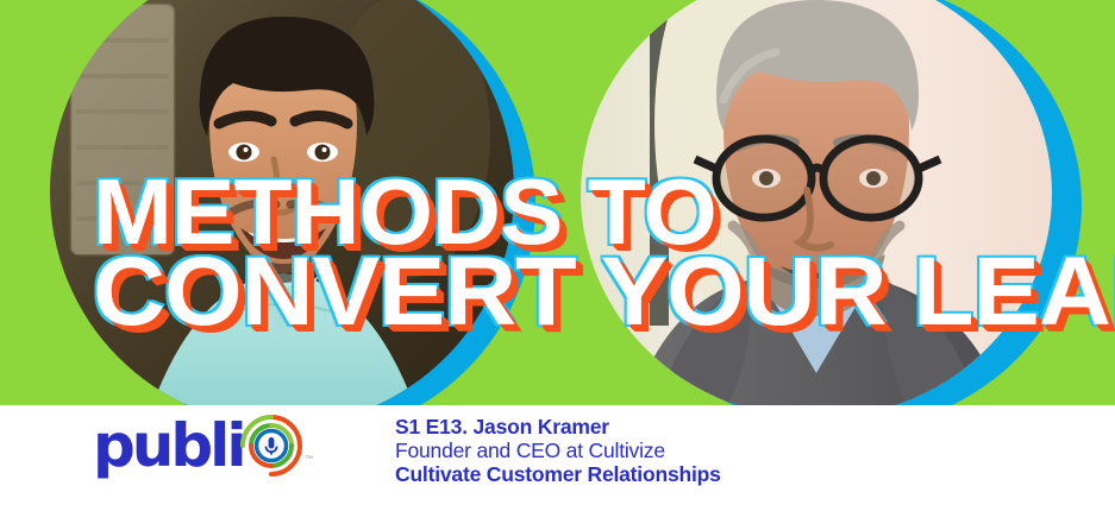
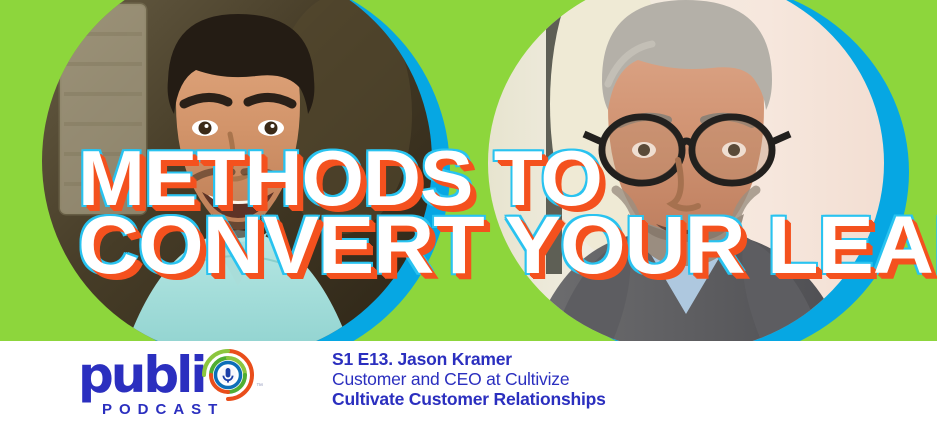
  METHODS TO
  CONVERT YOUR LEA
  publi
+ PODCAST
  S1 E13. Jason Kramer
- Founder and CEO at Cultivize
+ Customer and CEO at Cultivize
  Cultivate Customer Relationships
